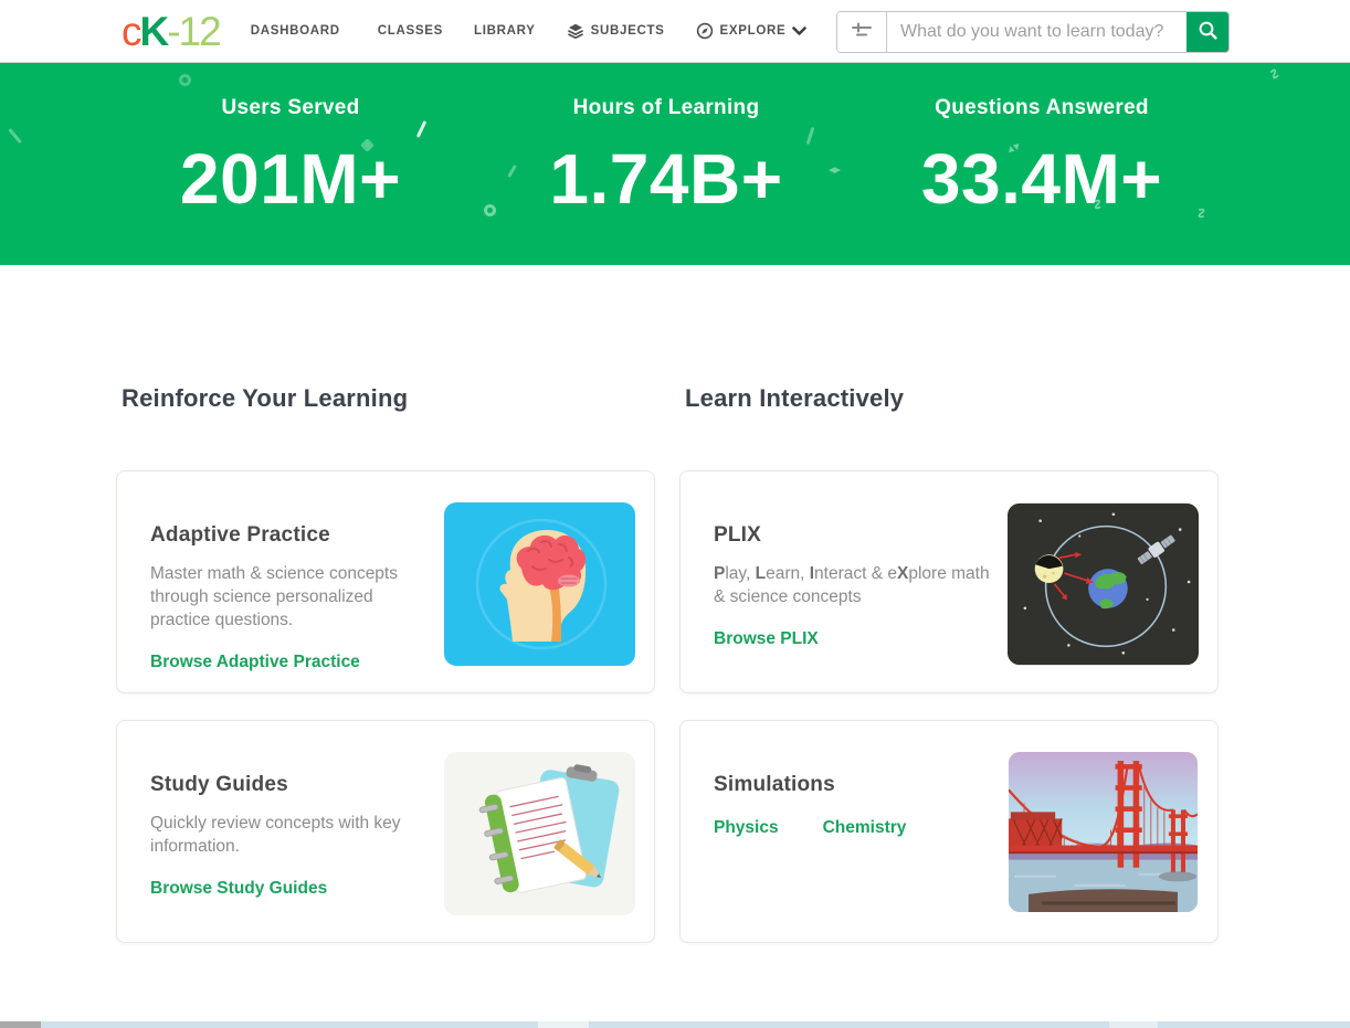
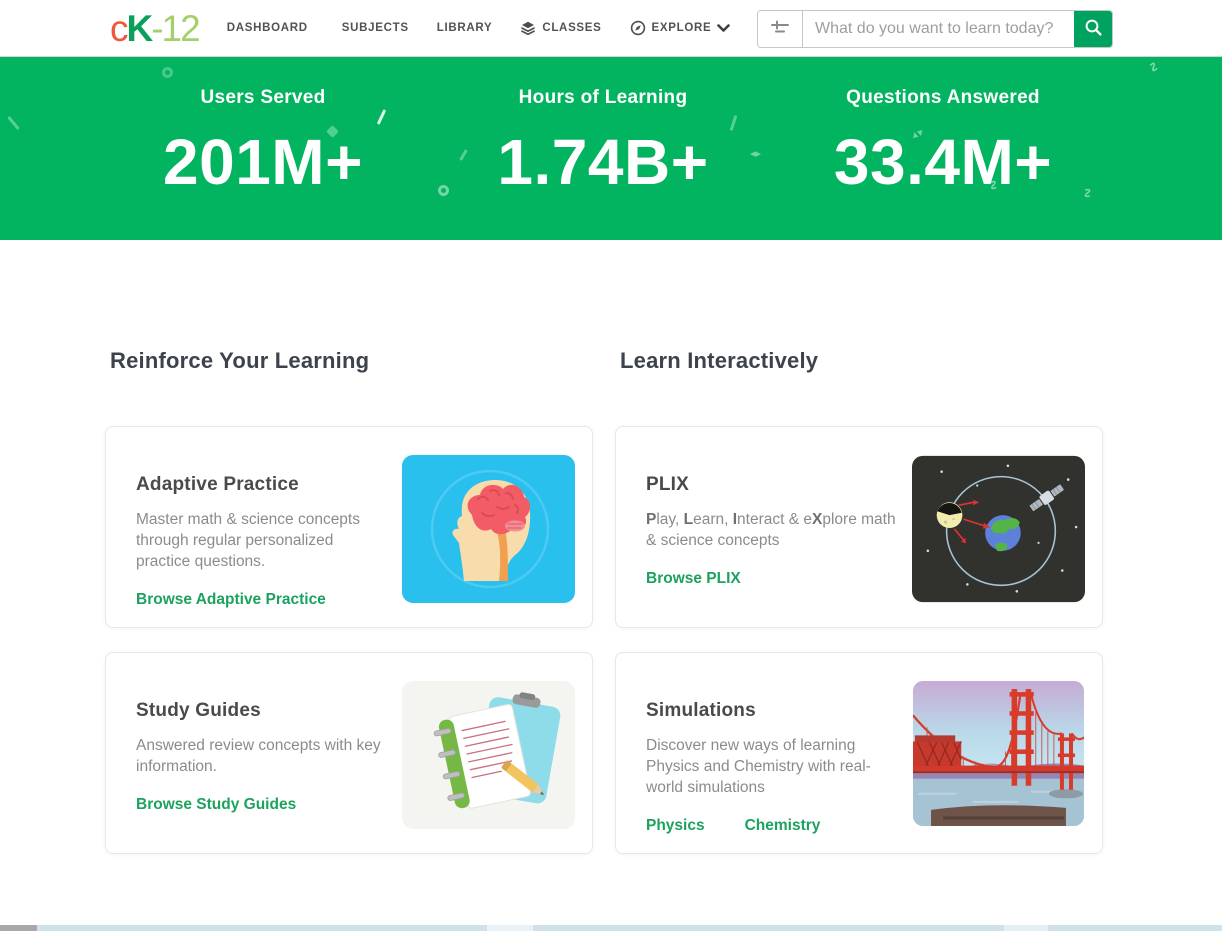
  c
  K
  -12
  DASHBOARD
- CLASSES
+ SUBJECTS
  LIBRARY
- SUBJECTS
+ CLASSES
  EXPLORE
  What do you want to learn today?
  ◂▸
  Users Served
  201M+
  Hours of Learning
  1.74B+
  Questions Answered
  33.4M+
  Reinforce Your Learning
  Learn Interactively
  Adaptive Practice
- Master math & science concepts through science personalized practice questions.
+ Master math & science concepts through regular personalized practice questions.
  Browse Adaptive Practice
  PLIX
  Play, Learn, Interact & eXplore math & science concepts
  Browse PLIX
  Study Guides
- Quickly review concepts with key information.
+ Answered review concepts with key information.
  Browse Study Guides
  Simulations
+ Discover new ways of learning Physics and Chemistry with real-world simulations
  Physics
  Chemistry
